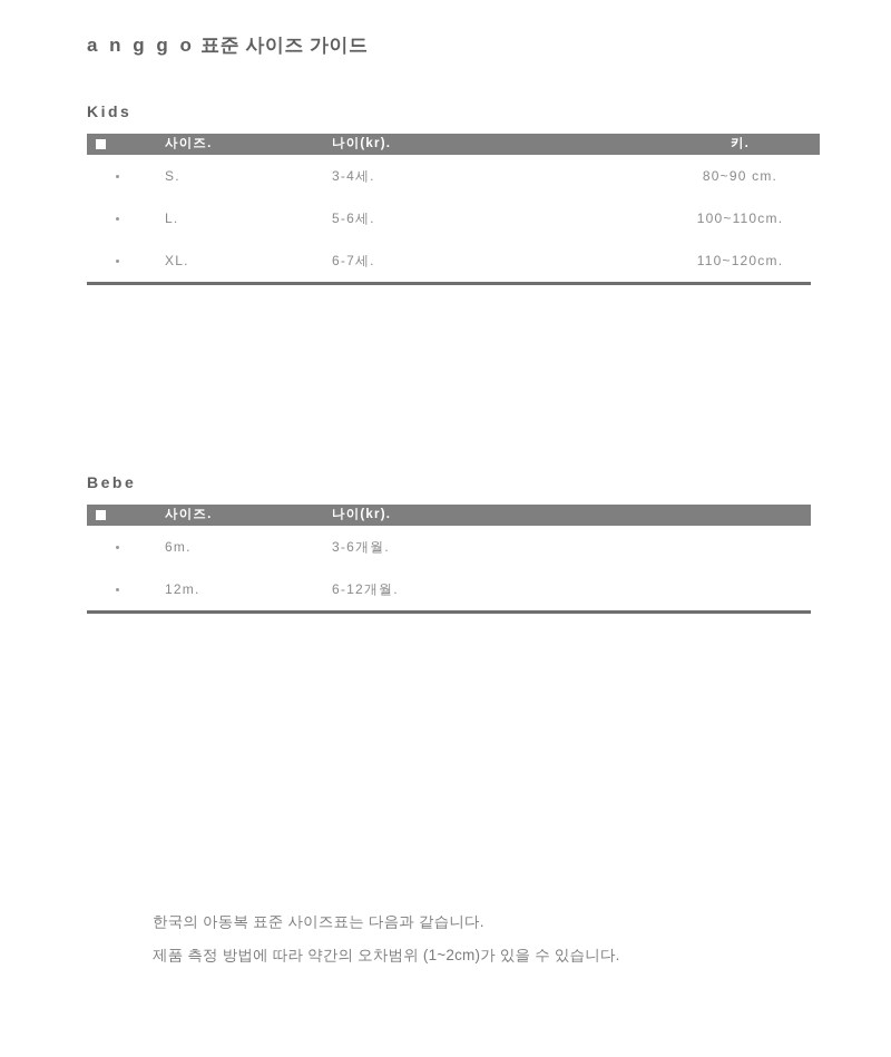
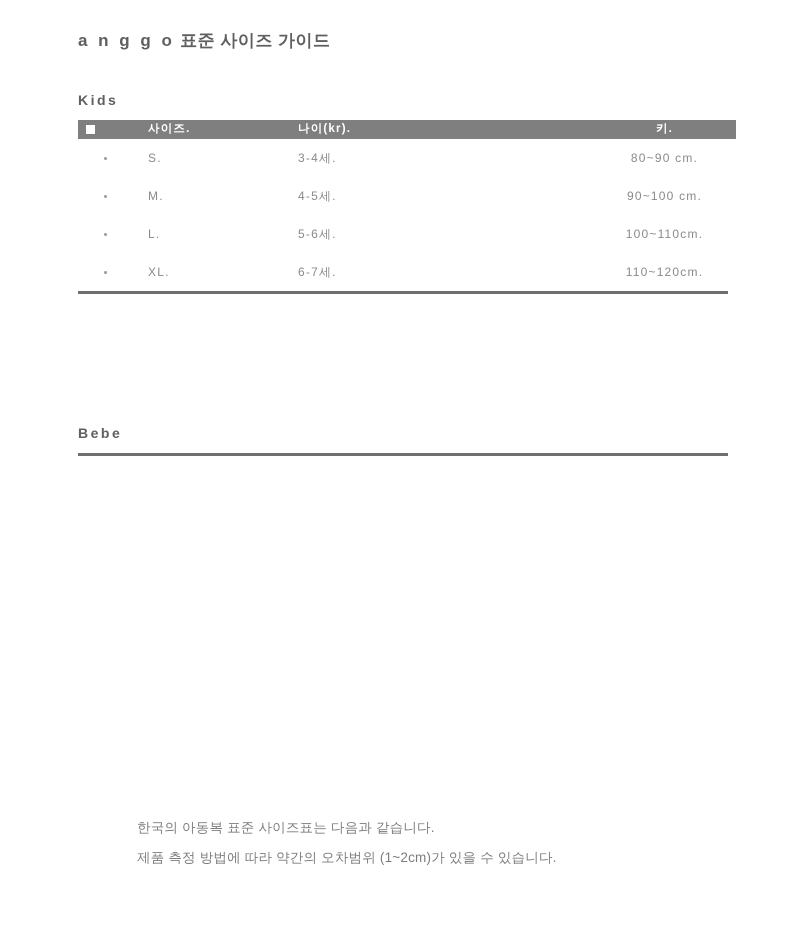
  a n g g o 표준 사이즈 가이드
  Kids
  	사이즈.	나이(kr).	키.
  	S.	3-4세.	80~90 cm.
+ 	M.	4-5세.	90~100 cm.
  	L.	5-6세.	100~110cm.
  	XL.	6-7세.	110~120cm.
  Bebe
- 	사이즈.	나이(kr).
- 	6m.	3-6개월.
- 	12m.	6-12개월.
  한국의 아동복 표준 사이즈표는 다음과 같습니다.
  제품 측정 방법에 따라 약간의 오차범위 (1~2cm)가 있을 수 있습니다.
